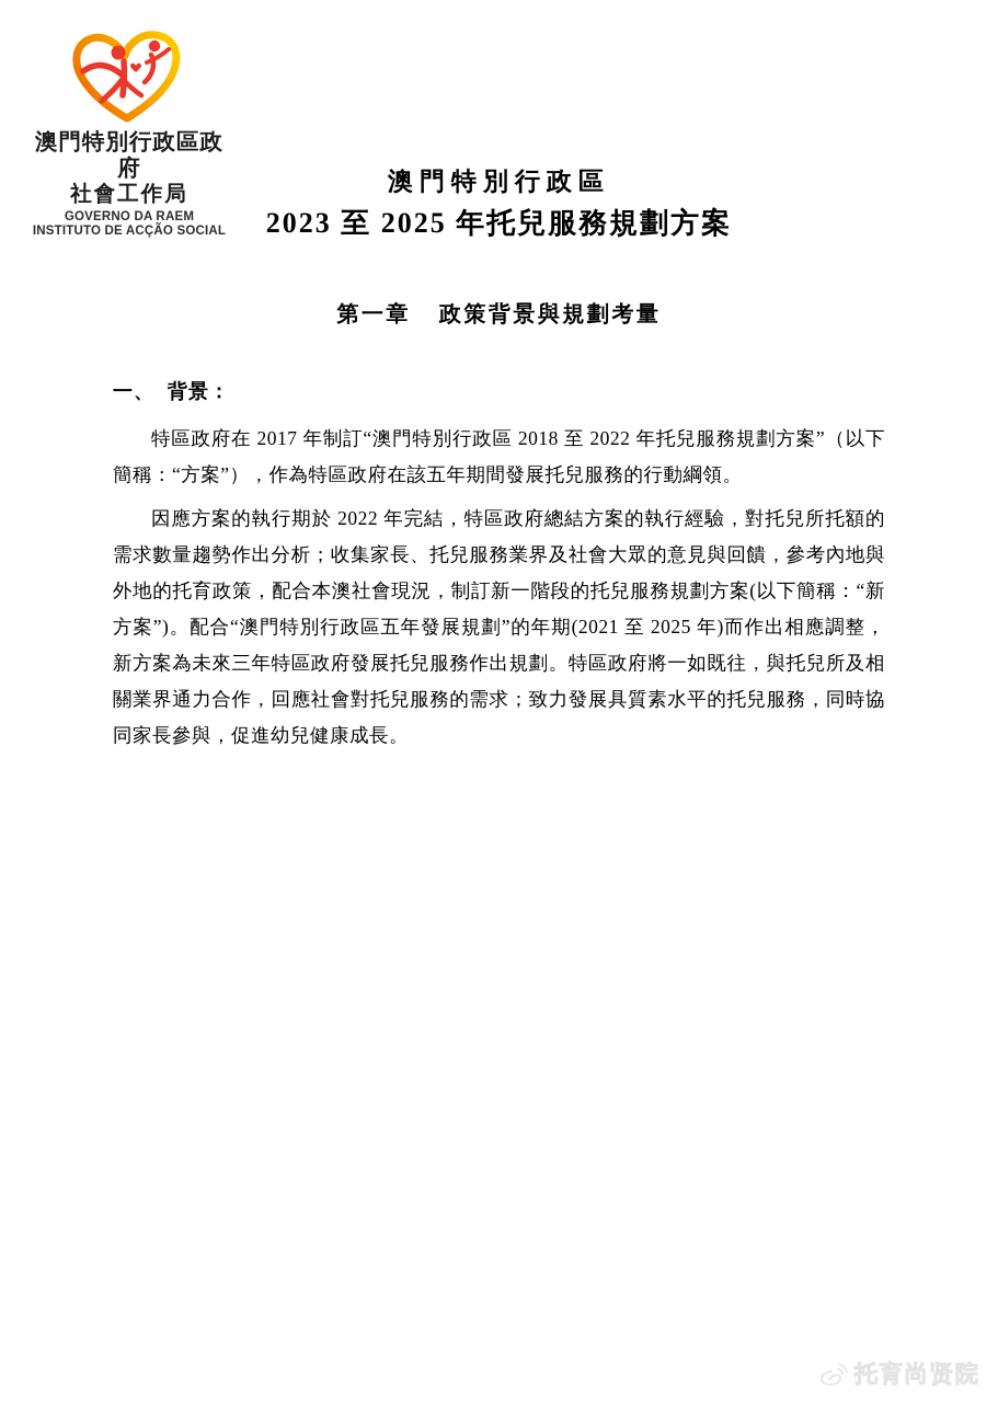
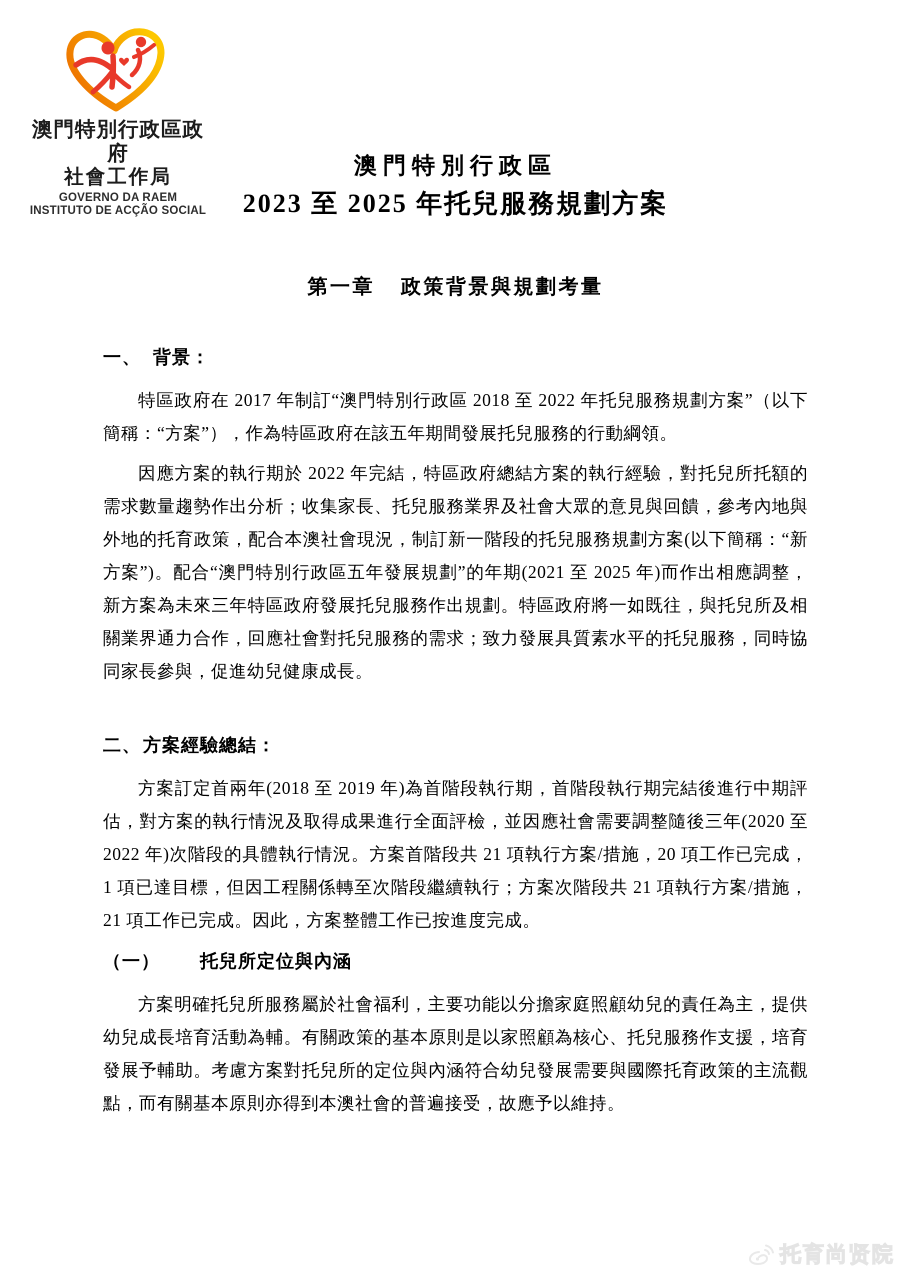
  澳門特別行政區政府
  社會工作局
  GOVERNO DA RAEM
  INSTITUTO DE ACÇÃO SOCIAL
  澳門特別行政區
  2023 至 2025 年托兒服務規劃方案
  第一章 政策背景與規劃考量
  一、 背景：
  特區政府在 2017 年制訂“澳門特別行政區 2018 至 2022 年托兒服務規劃方案”（以下簡稱：“方案”），作為特區政府在該五年期間發展托兒服務的行動綱領。
  因應方案的執行期於 2022 年完結，特區政府總結方案的執行經驗，對托兒所托額的需求數量趨勢作出分析；收集家長、托兒服務業界及社會大眾的意見與回饋，參考內地與外地的托育政策，配合本澳社會現況，制訂新一階段的托兒服務規劃方案(以下簡稱：“新方案”)。配合“澳門特別行政區五年發展規劃”的年期(2021 至 2025 年)而作出相應調整，新方案為未來三年特區政府發展托兒服務作出規劃。特區政府將一如既往，與托兒所及相關業界通力合作，回應社會對托兒服務的需求；致力發展具質素水平的托兒服務，同時協同家長參與，促進幼兒健康成長。
+ 二、方案經驗總結：
+ 方案訂定首兩年(2018 至 2019 年)為首階段執行期，首階段執行期完結後進行中期評估，對方案的執行情況及取得成果進行全面評檢，並因應社會需要調整隨後三年(2020 至 2022 年)次階段的具體執行情況。方案首階段共 21 項執行方案/措施，20 項工作已完成，1 項已達目標，但因工程關係轉至次階段繼續執行；方案次階段共 21 項執行方案/措施，21 項工作已完成。因此，方案整體工作已按進度完成。
+ （一） 托兒所定位與內涵
+ 方案明確托兒所服務屬於社會福利，主要功能以分擔家庭照顧幼兒的責任為主，提供幼兒成長培育活動為輔。有關政策的基本原則是以家照顧為核心、托兒服務作支援，培育發展予輔助。考慮方案對托兒所的定位與內涵符合幼兒發展需要與國際托育政策的主流觀點，而有關基本原則亦得到本澳社會的普遍接受，故應予以維持。
  托育尚贤院
